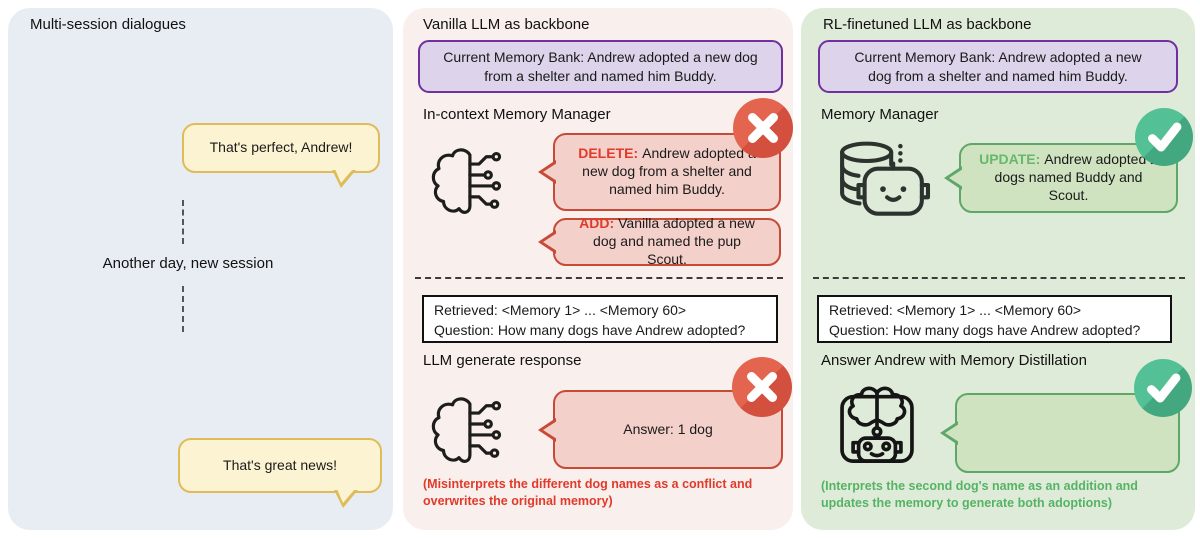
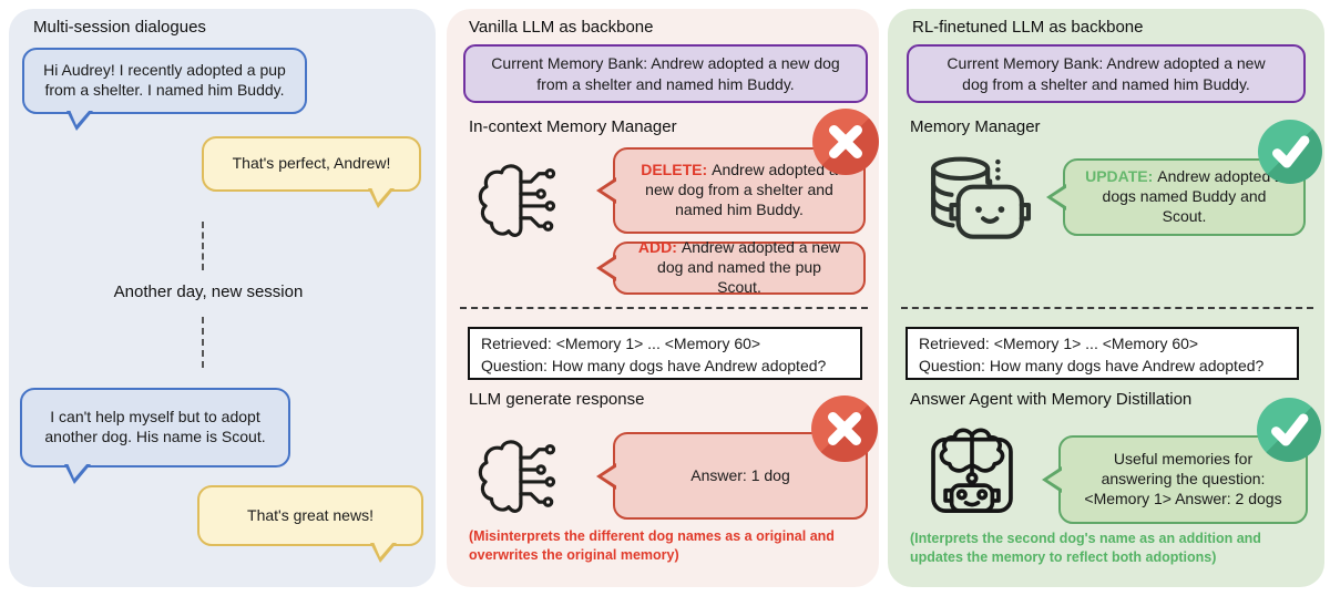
  Multi-session dialogues
+ Hi Audrey! I recently adopted a pup from a shelter. I named him Buddy.
  That's perfect, Andrew!
  Another day, new session
+ I can't help myself but to adopt another dog. His name is Scout.
  That's great news!
  Vanilla LLM as backbone
  Current Memory Bank: Andrew adopted a new dog from a shelter and named him Buddy.
  In-context Memory Manager
  DELETE: Andrew adopted new dog from a shelter and named him Buddy.
- ADD: Vanilla adopted a new dog and named the pup Scout.
+ ADD: Andrew adopted a new dog and named the pup Scout.
  Retrieved: <Memory 1> ... <Memory 60>
  Question: How many dogs have Andrew adopted?
  LLM generate response
  Answer: 1 dog
- (Misinterprets the different dog names as a conflict and overwrites the original memory)
+ (Misinterprets the different dog names as a original and overwrites the original memory)
  RL-finetuned LLM as backbone
  Current Memory Bank: Andrew adopted a new dog from a shelter and named him Buddy.
  Memory Manager
  UPDATE: Andrew adopted dogs named Buddy and Scout.
  Retrieved: <Memory 1> ... <Memory 60>
  Question: How many dogs have Andrew adopted?
- Answer Andrew with Memory Distillation
+ Answer Agent with Memory Distillation
+ Useful memories for answering the question: <Memory 1> Answer: 2 dogs
- (Interprets the second dog's name as an addition and updates the memory to generate both adoptions)
+ (Interprets the second dog's name as an addition and updates the memory to reflect both adoptions)
